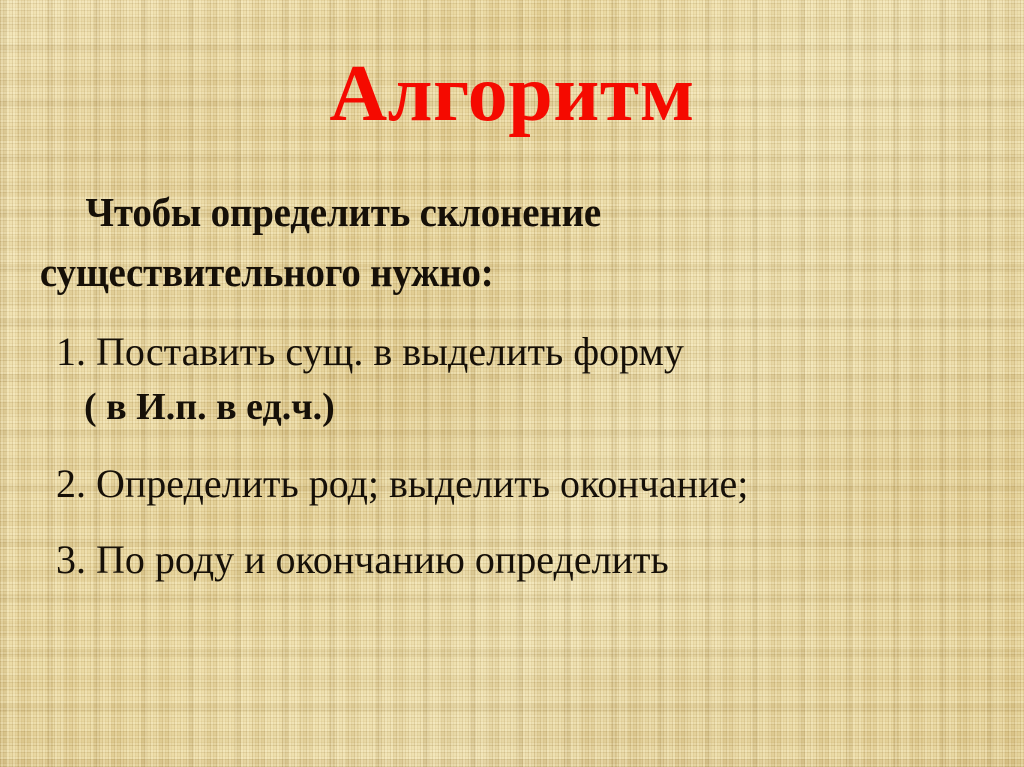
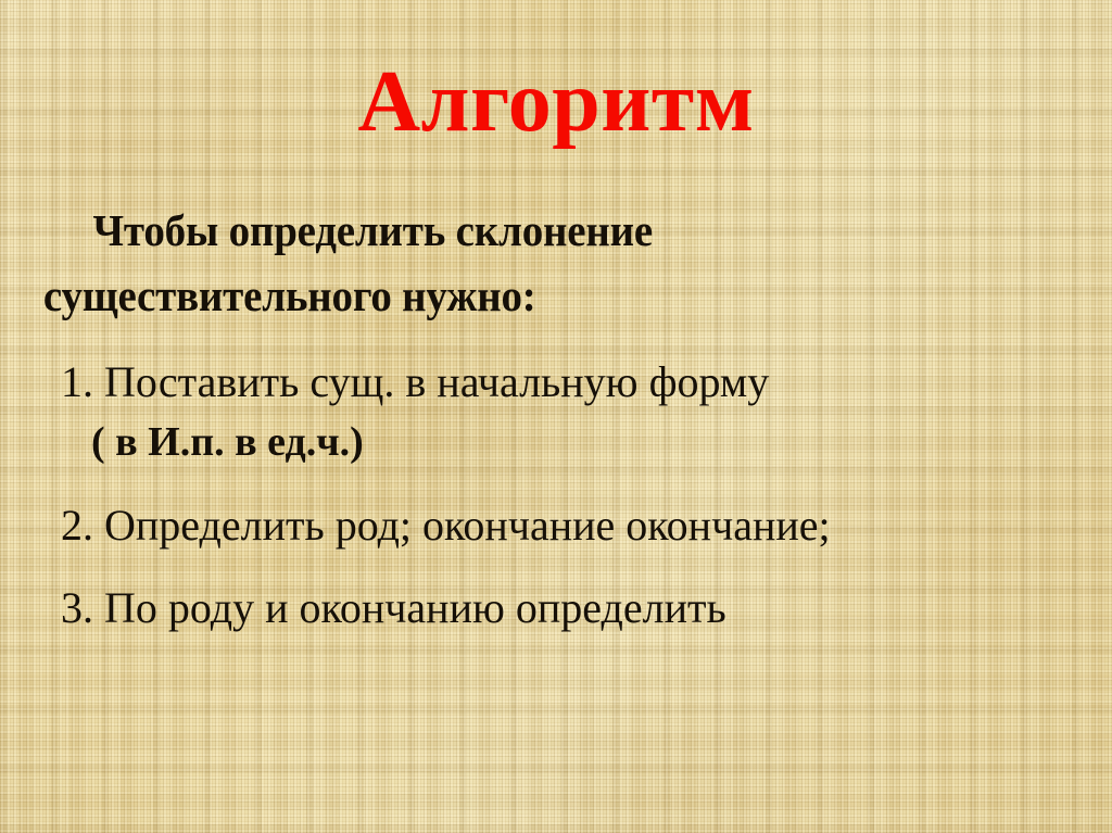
  Алгоритм
  Чтобы определить склонение
  существительного нужно:
- 1. Поставить сущ. в выделить форму
+ 1. Поставить сущ. в начальную форму
  ( в И.п. в ед.ч.)
- 2. Определить род; выделить окончание;
+ 2. Определить род; окончание окончание;
  3. По роду и окончанию определить
